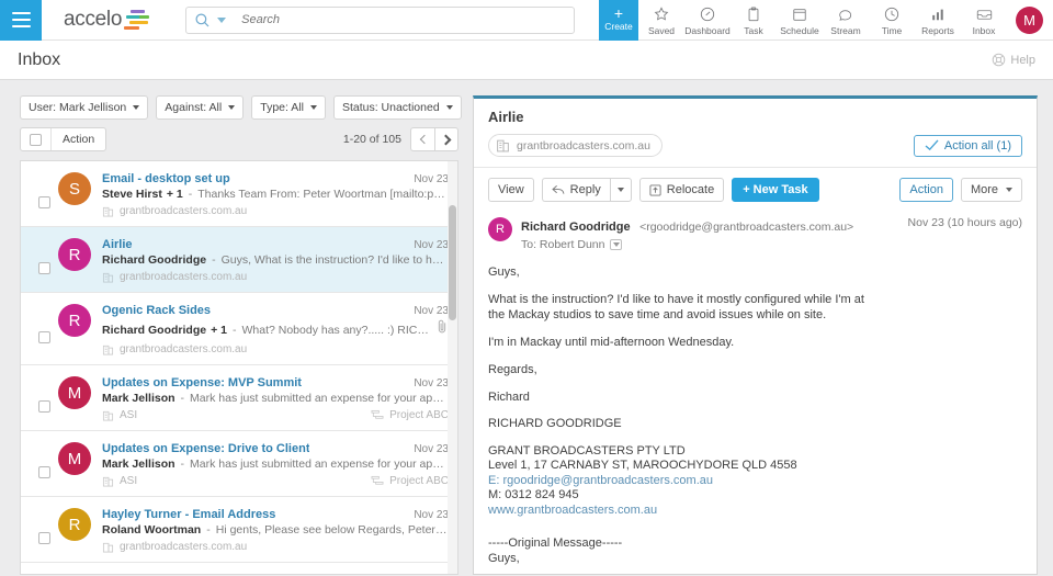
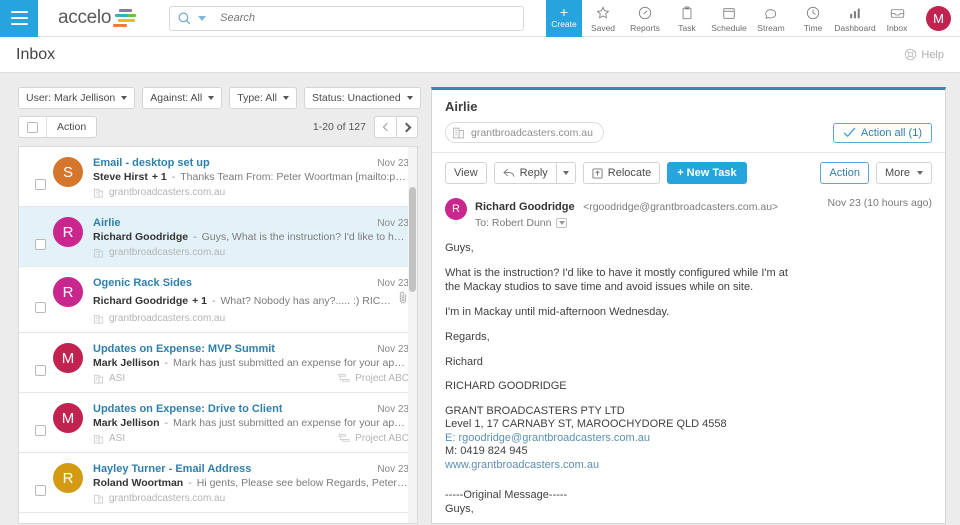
  accelo
  Search
  +
  Create
  Saved
- Dashboard
+ Reports
  Task
  Schedule
  Stream
  Time
- Reports
+ Dashboard
  Inbox
  M
  Inbox
  Help
  User: Mark Jellison
  Against: All
  Type: All
  Status: Unactioned
  Action
- 1-20 of 105
+ 1-20 of 127
  S
  Email - desktop set up
  Nov 23
  Steve Hirst
  + 1
  -
  Thanks Team From: Peter Woortman [mailto:pwo
  grantbroadcasters.com.au
  R
  Airlie
  Nov 23
  Richard Goodridge
  -
  Guys, What is the instruction? I'd like to hav
  grantbroadcasters.com.au
  R
  Ogenic Rack Sides
  Nov 23
  Richard Goodridge
  + 1
  -
  What? Nobody has any?..... :) RICHA
  grantbroadcasters.com.au
  M
  Updates on Expense: MVP Summit
  Nov 23
  Mark Jellison
  -
  Mark has just submitted an expense for your appro
  ASI
  Project ABC
  M
  Updates on Expense: Drive to Client
  Nov 23
  Mark Jellison
  -
  Mark has just submitted an expense for your appro
  ASI
  Project ABC
  R
  Hayley Turner - Email Address
  Nov 23
  Roland Woortman
  -
  Hi gents, Please see below Regards, Peter W
  grantbroadcasters.com.au
  Airlie
  grantbroadcasters.com.au
  Action all (1)
  View
  Reply
  Relocate
  + New Task
  Action
  More
  R
  Richard Goodridge <rgoodridge@grantbroadcasters.com.au>
  To: Robert Dunn
  Nov 23 (10 hours ago)
  Guys,
  What is the instruction? I'd like to have it mostly configured while I'm at
  the Mackay studios to save time and avoid issues while on site.
  I'm in Mackay until mid-afternoon Wednesday.
  Regards,
  Richard
  RICHARD GOODRIDGE
  GRANT BROADCASTERS PTY LTD
  Level 1, 17 CARNABY ST, MAROOCHYDORE QLD 4558
  E: rgoodridge@grantbroadcasters.com.au
- M: 0312 824 945
+ M: 0419 824 945
  www.grantbroadcasters.com.au
  -----Original Message-----
  Guys,
